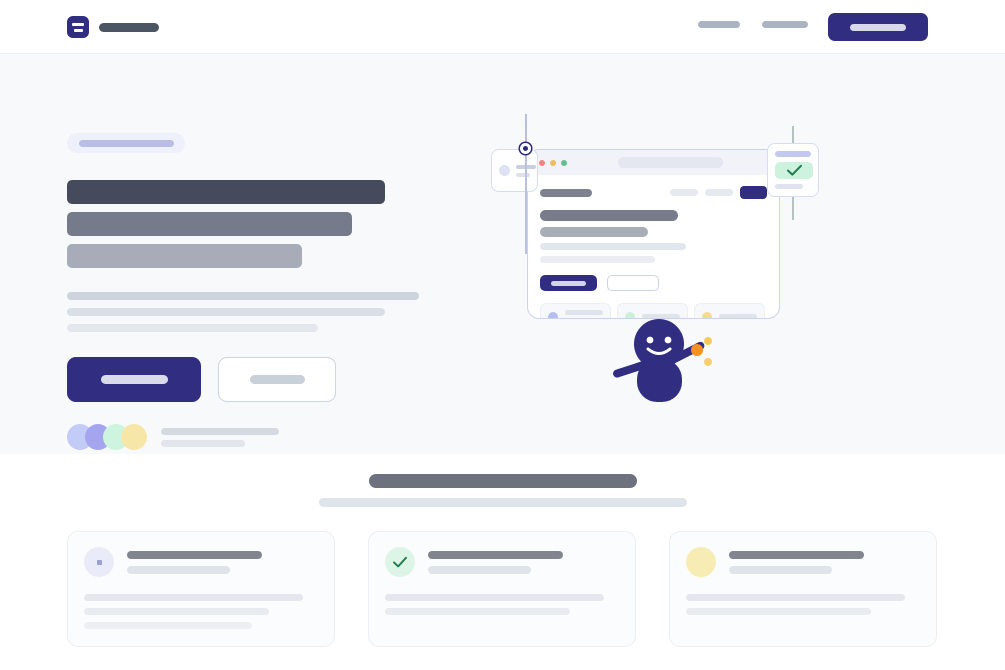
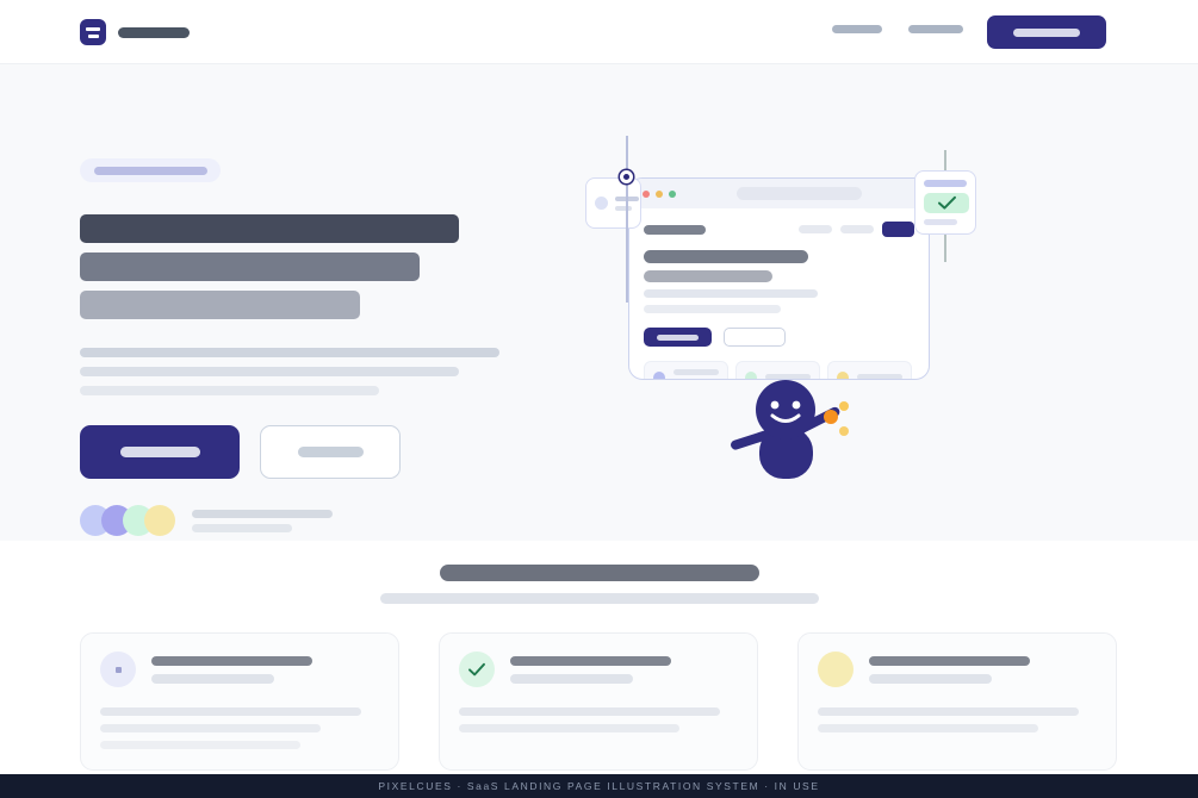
+ PIXELCUES · SaaS LANDING PAGE ILLUSTRATION SYSTEM · IN USE
